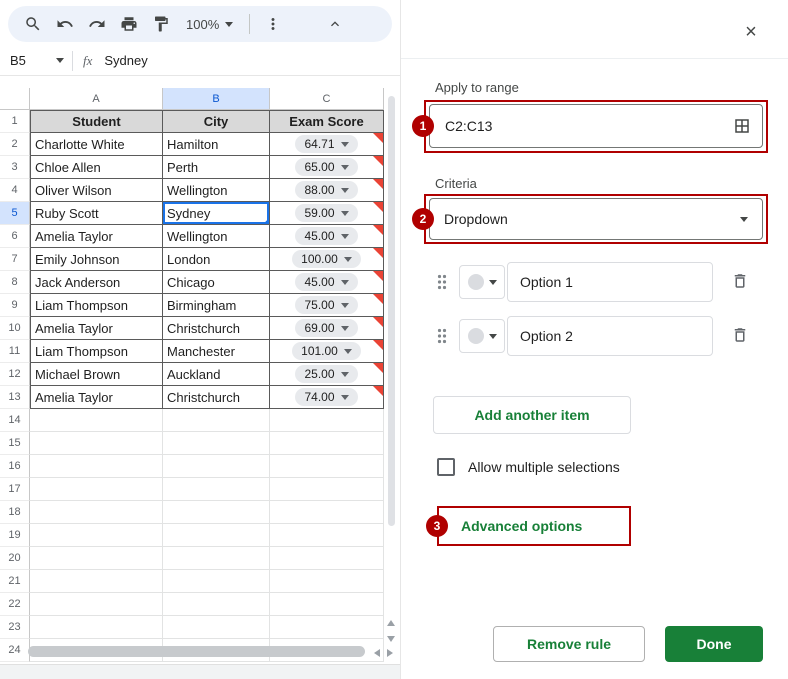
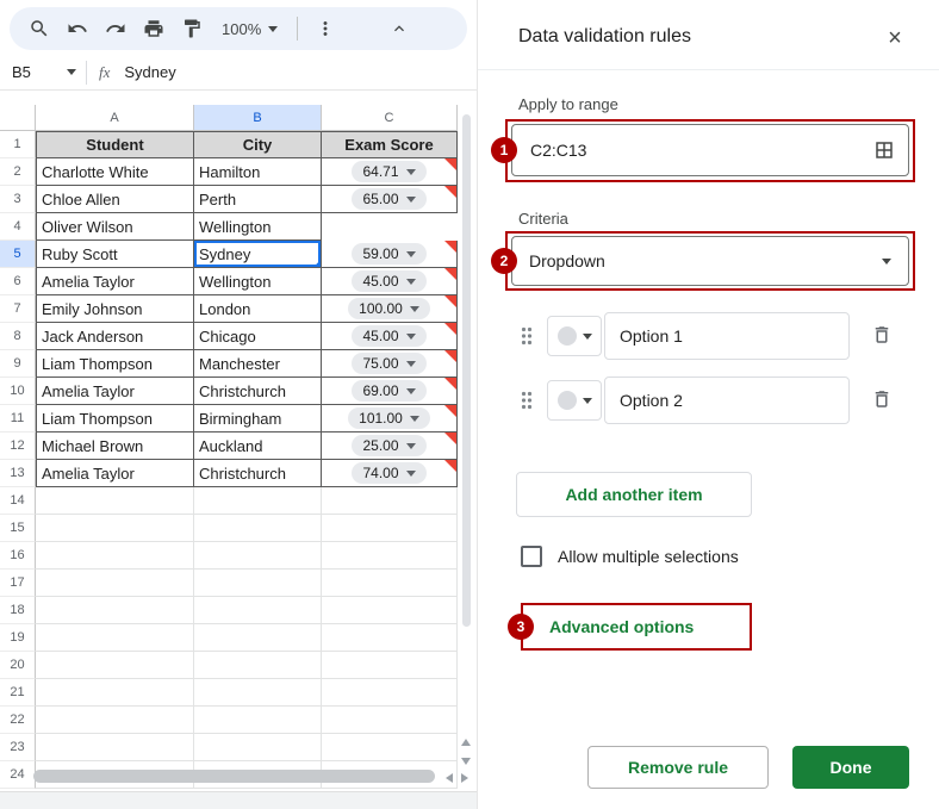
  100%
  B5
  fx
  Sydney
  A
  B
  C
  1
  Student
  City
  Exam Score
  2
  Charlotte White
  Hamilton
  64.71
  3
  Chloe Allen
  Perth
  65.00
  4
  Oliver Wilson
  Wellington
- 88.00
  5
  Ruby Scott
  Sydney
  59.00
  6
  Amelia Taylor
  Wellington
  45.00
  7
  Emily Johnson
  London
  100.00
  8
  Jack Anderson
  Chicago
  45.00
  9
  Liam Thompson
- Birmingham
+ Manchester
  75.00
  10
  Amelia Taylor
  Christchurch
  69.00
  11
  Liam Thompson
- Manchester
+ Birmingham
  101.00
  12
  Michael Brown
  Auckland
  25.00
  13
  Amelia Taylor
  Christchurch
  74.00
  14
  15
  16
  17
  18
  19
  20
  21
  22
  23
  24
+ Data validation rules
  ×
  Apply to range
  C2:C13
  1
  Criteria
  Dropdown
  2
  Option 1
  Option 2
  Add another item
  Allow multiple selections
  Advanced options
  3
  Remove rule
  Done
